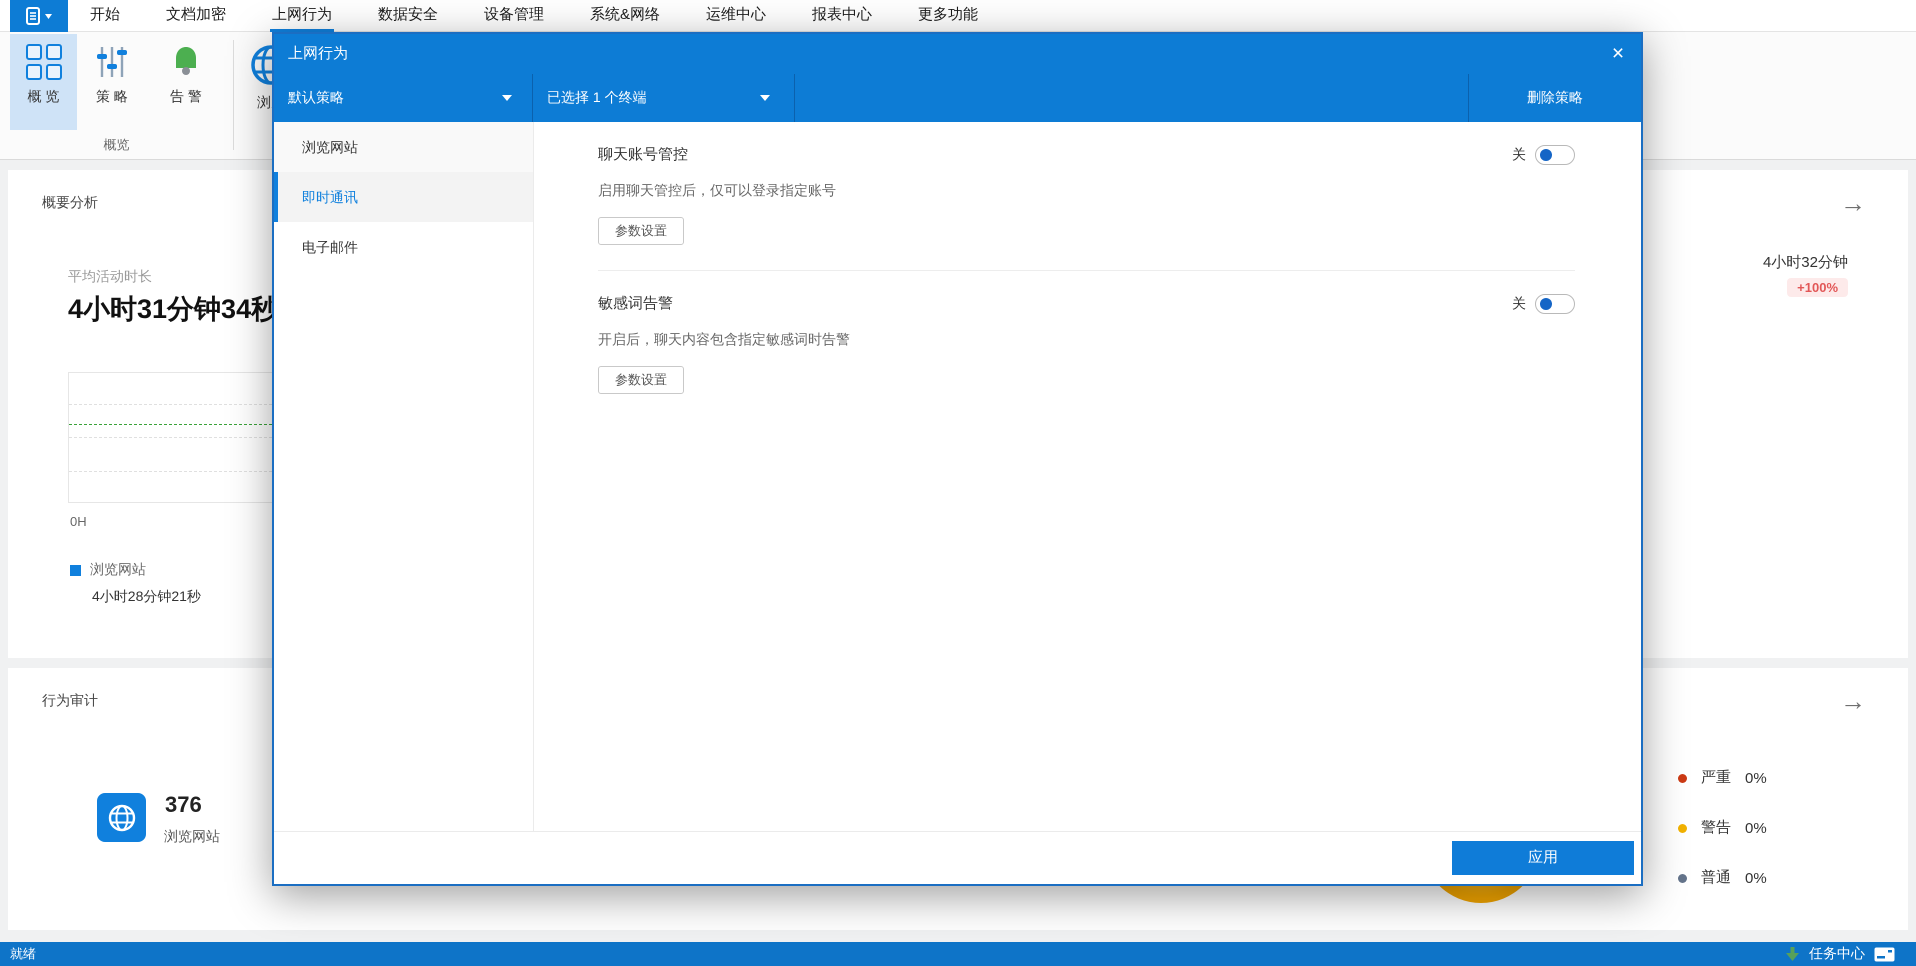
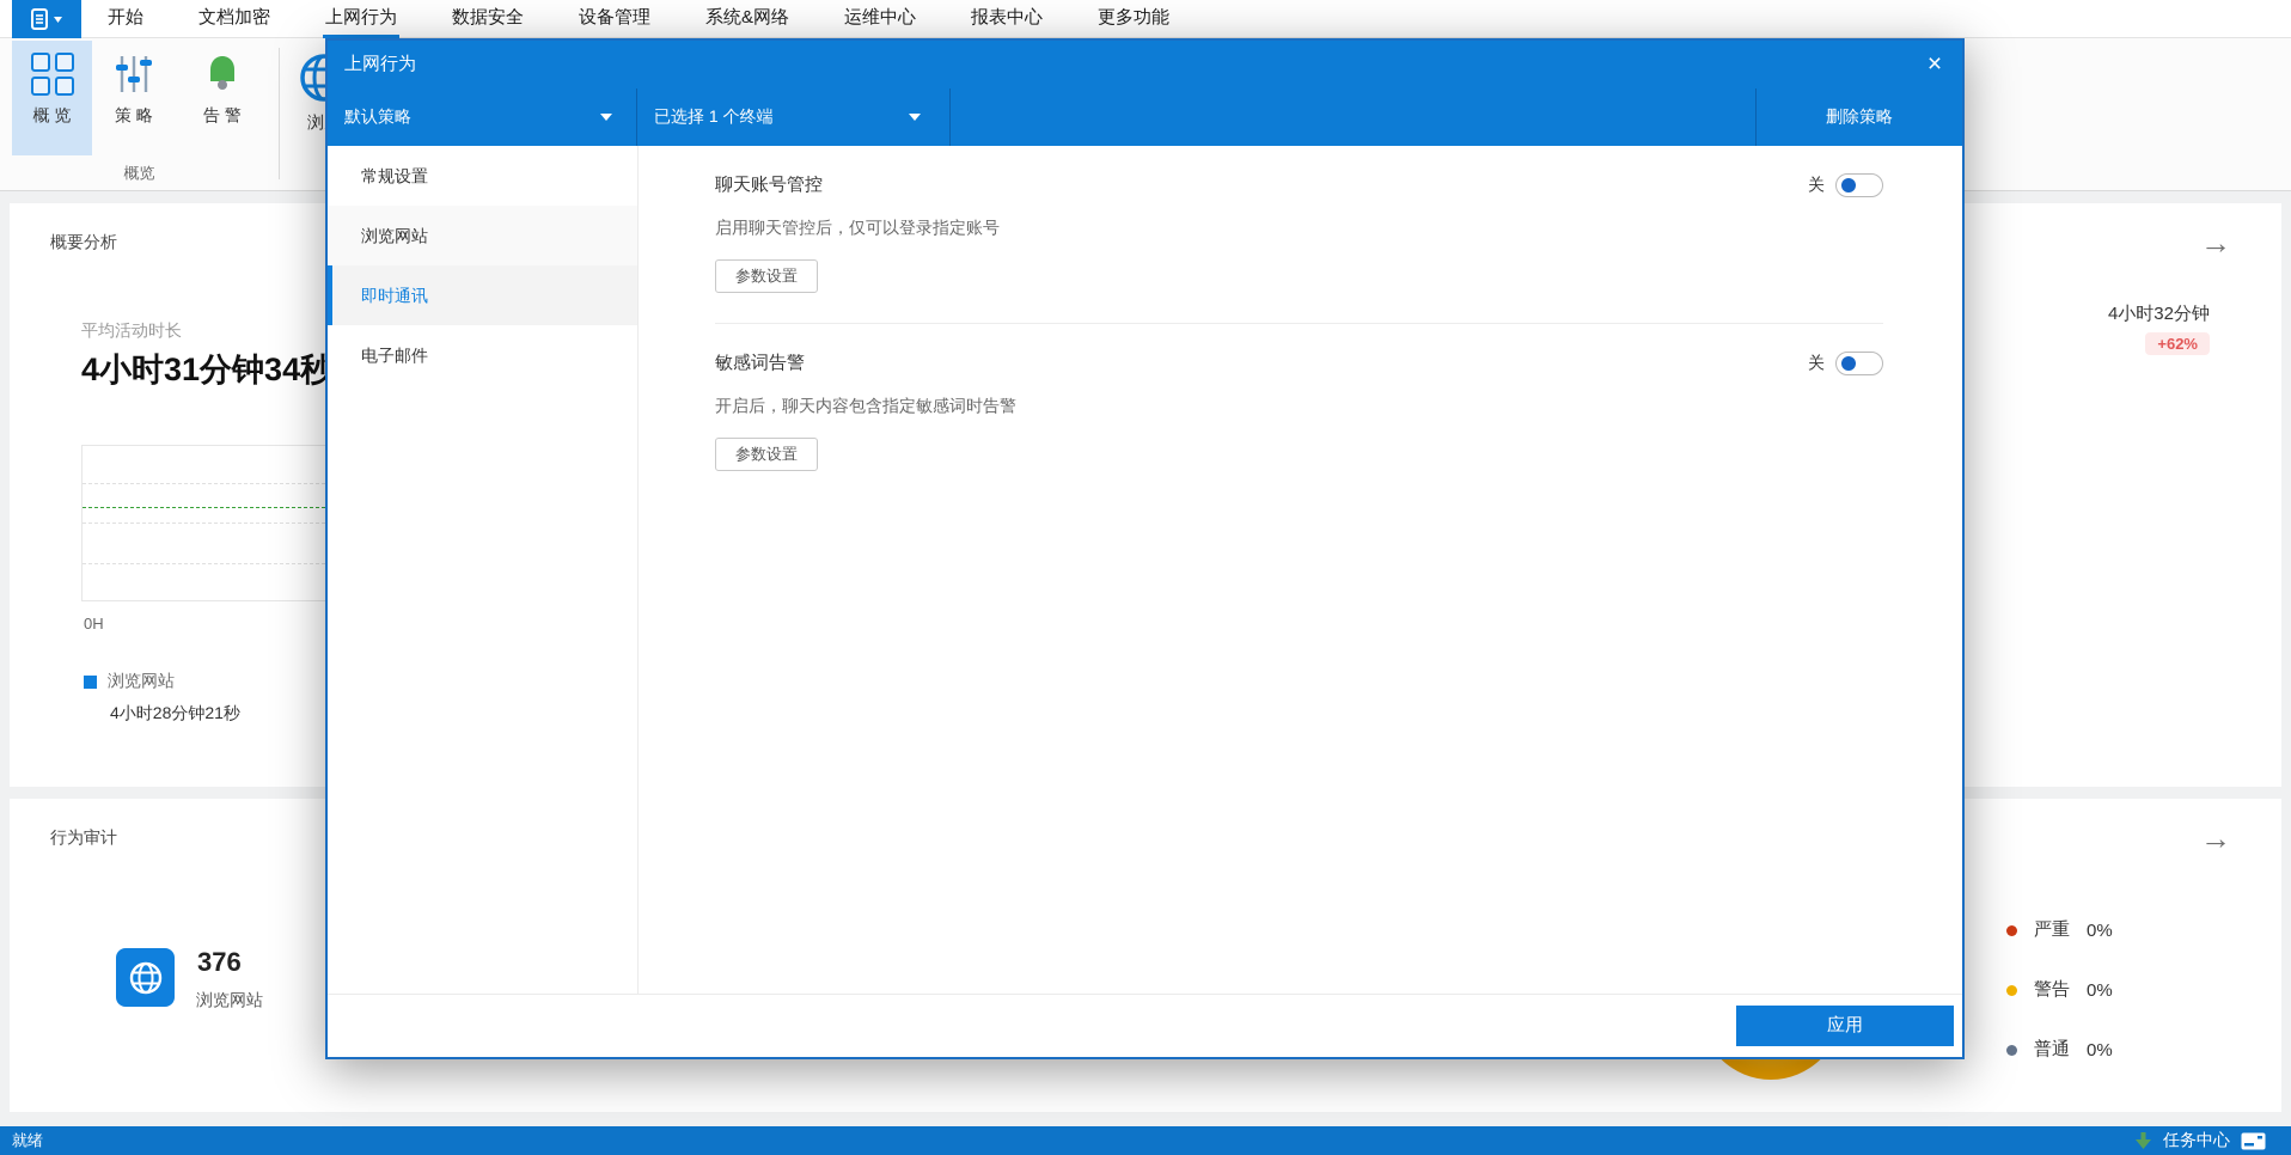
  开始
  文档加密
  上网行为
  数据安全
  设备管理
  系统&网络
  运维中心
  报表中心
  更多功能
  概 览
  策 略
  告 警
  概览
  概要分析
  →
  平均活动时长
  4小时31分钟34秒
  0H
  浏览网站
  4小时28分钟21秒
  4小时32分钟
- +100%
+ +62%
  行为审计
  →
  376
  浏览网站
  严重
  0%
  警告
  0%
  普通
  0%
  上网行为
  ×
  默认策略
  已选择 1 个终端
  删除策略
+ 常规设置
  浏览网站
  即时通讯
  电子邮件
  聊天账号管控
  关
  启用聊天管控后，仅可以登录指定账号
  参数设置
  敏感词告警
  关
  开启后，聊天内容包含指定敏感词时告警
  参数设置
  应用
  就绪
  任务中心
